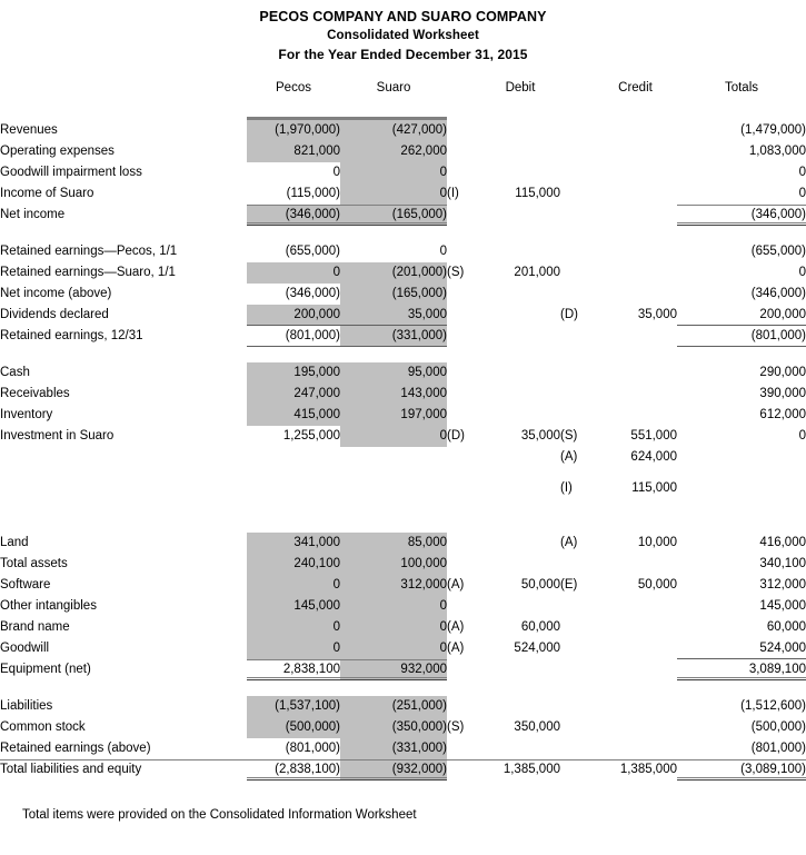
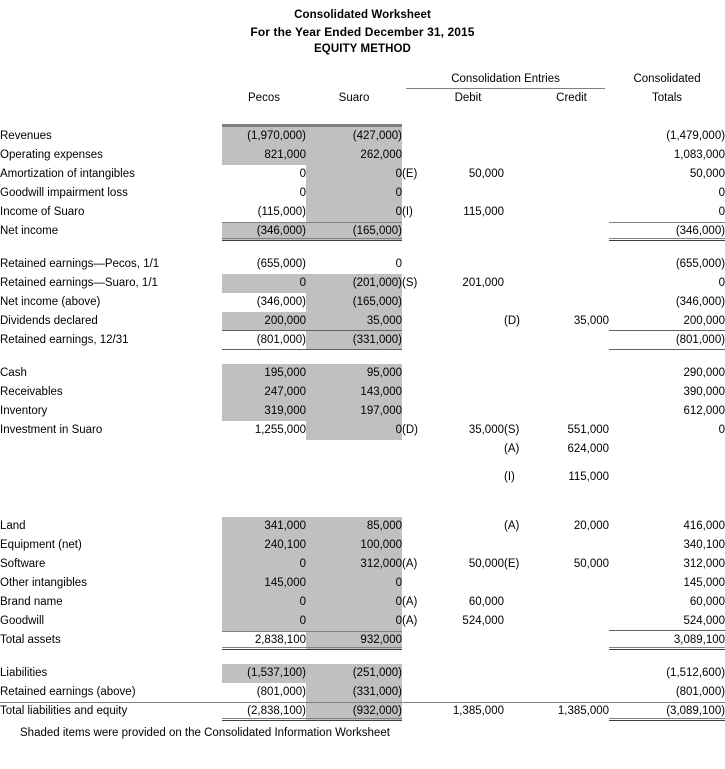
- PECOS COMPANY AND SUARO COMPANY
  Consolidated Worksheet
  For the Year Ended December 31, 2015
+ EQUITY METHOD
+ 			Consolidation Entries	Consolidated
  	Pecos	Suaro		Debit		Credit	Totals
  Revenues	(1,970,000)	(427,000)					(1,479,000)
  Operating expenses	821,000	262,000					1,083,000
+ Amortization of intangibles	0	0	(E)	50,000			50,000
  Goodwill impairment loss	0	0					0
  Income of Suaro	(115,000)	0	(I)	115,000			0
  Net income	(346,000)	(165,000)					(346,000)
  Retained earnings—Pecos, 1/1	(655,000)	0					(655,000)
  Retained earnings—Suaro, 1/1	0	(201,000)	(S)	201,000			0
  Net income (above)	(346,000)	(165,000)					(346,000)
  Dividends declared	200,000	35,000			(D)	35,000	200,000
  Retained earnings, 12/31	(801,000)	(331,000)					(801,000)
  Cash	195,000	95,000					290,000
  Receivables	247,000	143,000					390,000
- Inventory	415,000	197,000					612,000
+ Inventory	319,000	197,000					612,000
  Investment in Suaro	1,255,000	0	(D)	35,000	(S)	551,000	0
  					(A)	624,000
  					(I)	115,000
- Land	341,000	85,000			(A)	10,000	416,000
+ Land	341,000	85,000			(A)	20,000	416,000
- Total assets	240,100	100,000					340,100
+ Equipment (net)	240,100	100,000					340,100
  Software	0	312,000	(A)	50,000	(E)	50,000	312,000
  Other intangibles	145,000	0					145,000
  Brand name	0	0	(A)	60,000			60,000
  Goodwill	0	0	(A)	524,000			524,000
- Equipment (net)	2,838,100	932,000					3,089,100
+ Total assets	2,838,100	932,000					3,089,100
  Liabilities	(1,537,100)	(251,000)					(1,512,600)
- Common stock	(500,000)	(350,000)	(S)	350,000			(500,000)
  Retained earnings (above)	(801,000)	(331,000)					(801,000)
  Total liabilities and equity	(2,838,100)	(932,000)		1,385,000		1,385,000	(3,089,100)
- Total items were provided on the Consolidated Information Worksheet
+ Shaded items were provided on the Consolidated Information Worksheet
